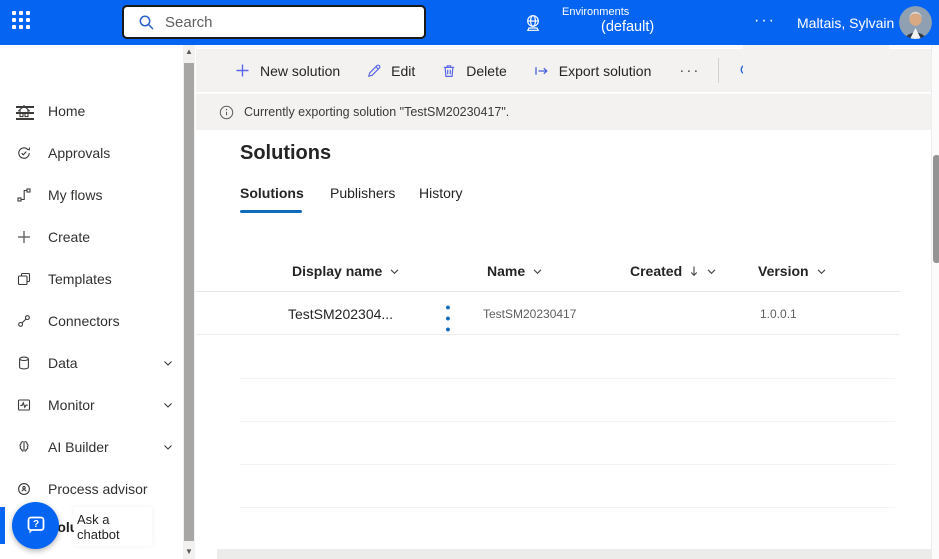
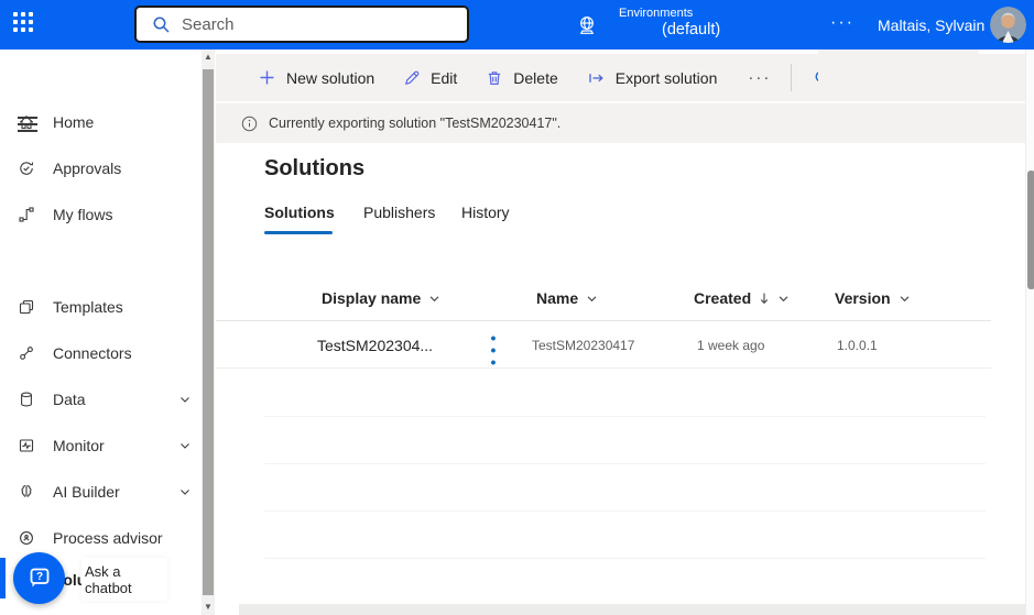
  Search
  Environments
  (default)
  ···
  Maltais, Sylvain
  Home
  Approvals
  My flows
- Create
  Templates
  Connectors
  Data
  Monitor
  AI Builder
  Process advisor
  ▲
  ▼
  New solution
  Edit
  Delete
  Export solution
  ···
  Currently exporting solution "TestSM20230417".
  Solutions
  Solutions
  Publishers
  History
  Display name
  Name
  Created
  Version
  TestSM202304...
  •
  •
  •
  TestSM20230417
+ 1 week ago
  1.0.0.1
  ?
  Ask a chatbot
